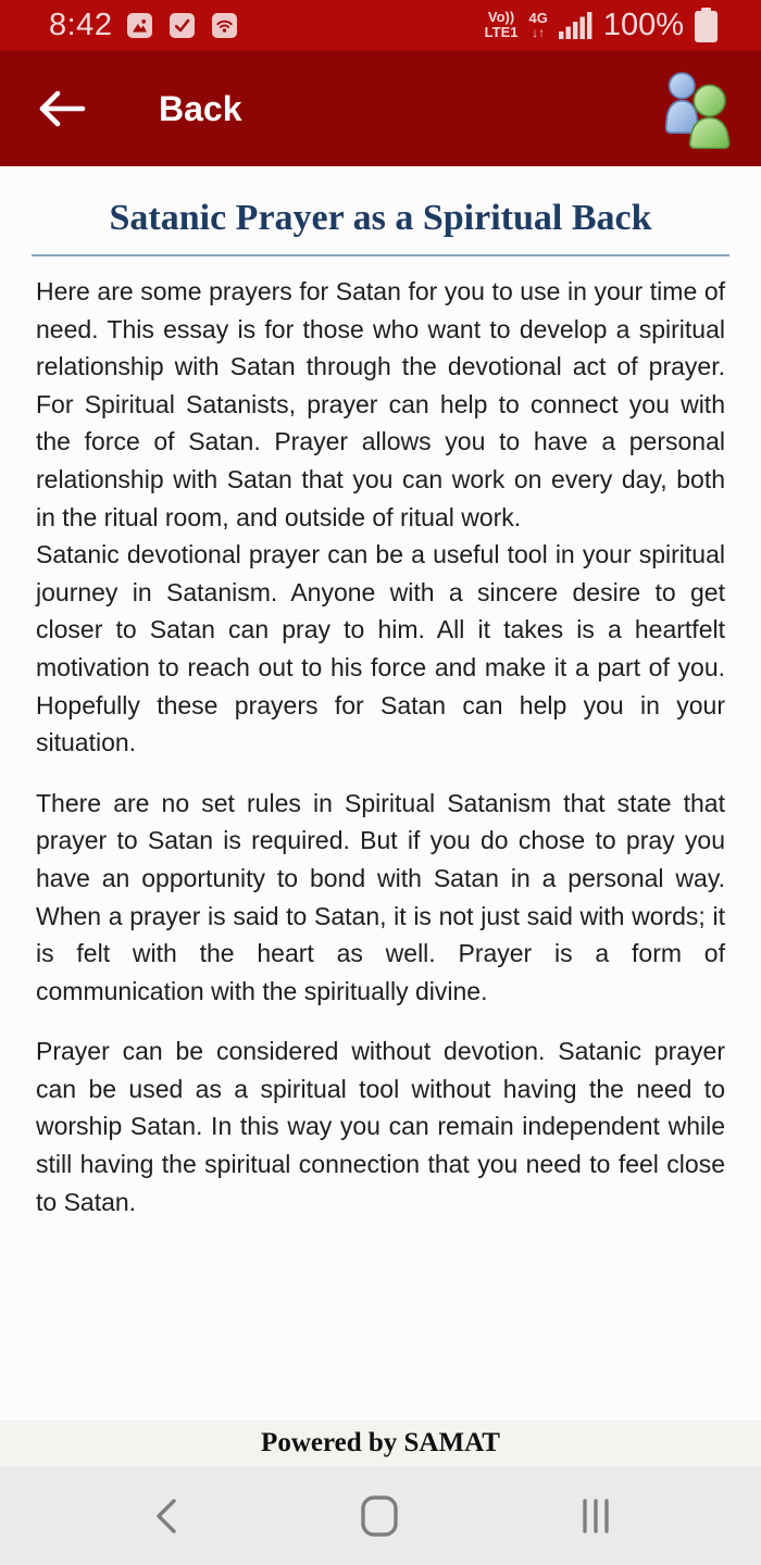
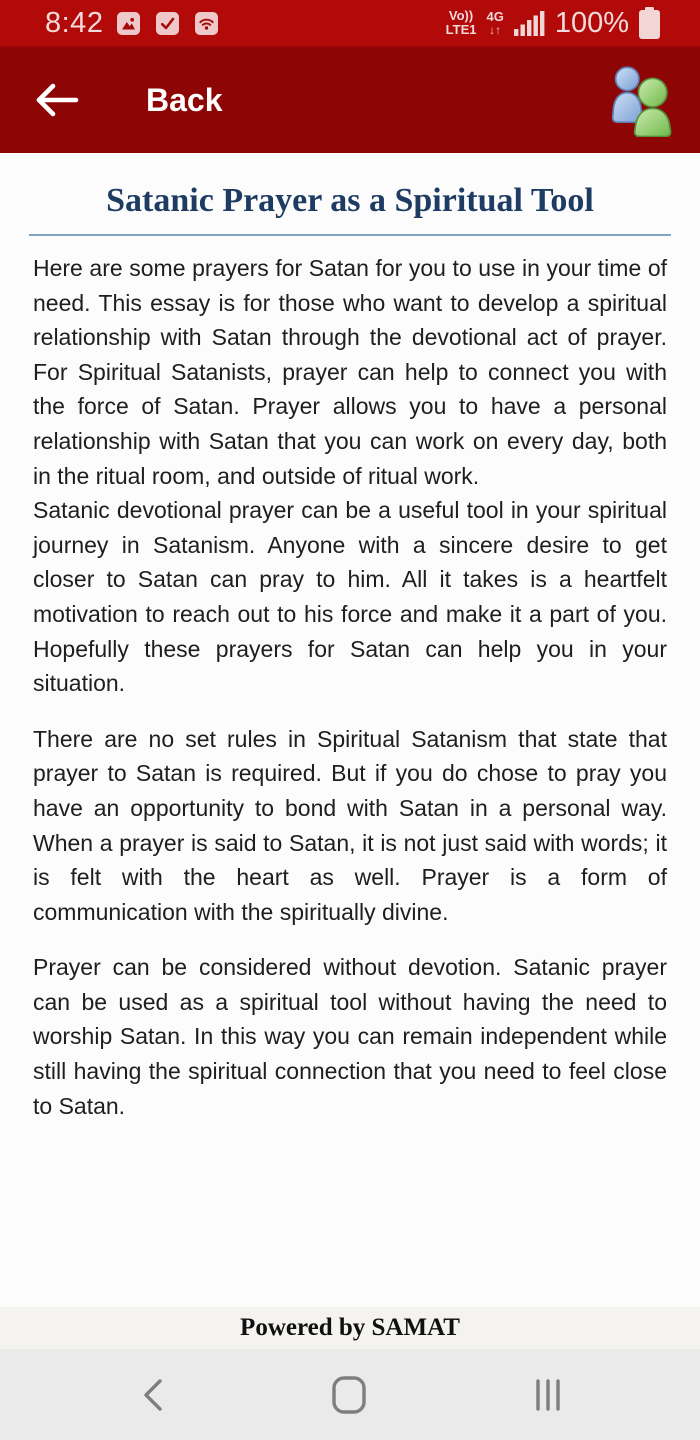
  8:42
  Vo))
  LTE1
  4G
  ↓↑
  100%
  Back
- Satanic Prayer as a Spiritual Back
+ Satanic Prayer as a Spiritual Tool
  Here are some prayers for Satan for you to use in your time of need. This essay is for those who want to develop a spiritual relationship with Satan through the devotional act of prayer. For Spiritual Satanists, prayer can help to connect you with the force of Satan. Prayer allows you to have a personal relationship with Satan that you can work on every day, both in the ritual room, and outside of ritual work.
  Satanic devotional prayer can be a useful tool in your spiritual journey in Satanism. Anyone with a sincere desire to get closer to Satan can pray to him. All it takes is a heartfelt motivation to reach out to his force and make it a part of you. Hopefully these prayers for Satan can help you in your situation.
  There are no set rules in Spiritual Satanism that state that prayer to Satan is required. But if you do chose to pray you have an opportunity to bond with Satan in a personal way. When a prayer is said to Satan, it is not just said with words; it is felt with the heart as well. Prayer is a form of communication with the spiritually divine.
  Prayer can be considered without devotion. Satanic prayer can be used as a spiritual tool without having the need to worship Satan. In this way you can remain independent while still having the spiritual connection that you need to feel close to Satan.
  Powered by SAMAT
